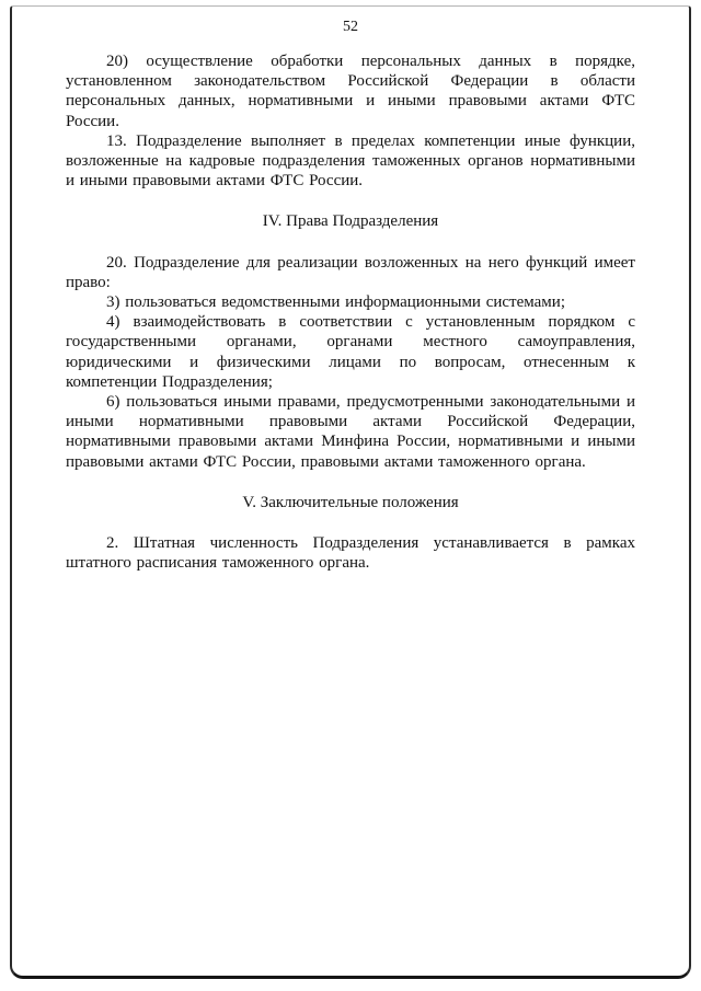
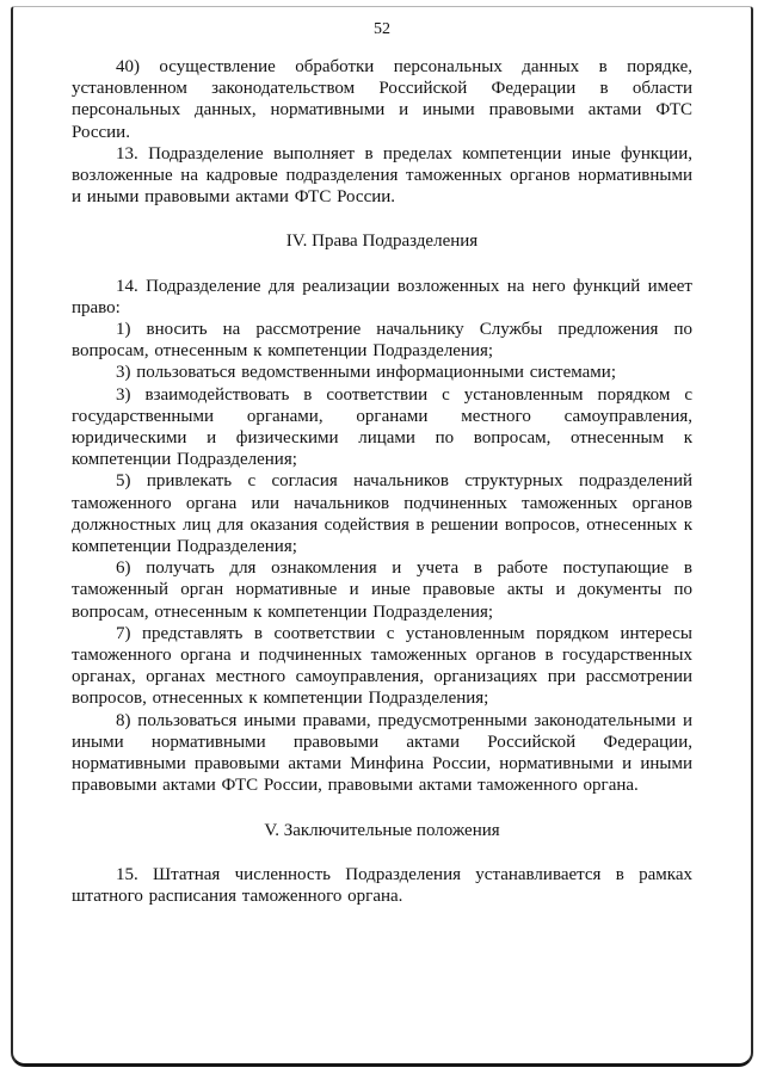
  52
- 20) осуществление обработки персональных данных в порядке, установленном законодательством Российской Федерации в области персональных данных, нормативными и иными правовыми актами ФТС России.
+ 40) осуществление обработки персональных данных в порядке, установленном законодательством Российской Федерации в области персональных данных, нормативными и иными правовыми актами ФТС России.
  13. Подразделение выполняет в пределах компетенции иные функции, возложенные на кадровые подразделения таможенных органов нормативными и иными правовыми актами ФТС России.
  IV. Права Подразделения
- 20. Подразделение для реализации возложенных на него функций имеет право:
+ 14. Подразделение для реализации возложенных на него функций имеет право:
+ 1) вносить на рассмотрение начальнику Службы предложения по вопросам, отнесенным к компетенции Подразделения;
  3) пользоваться ведомственными информационными системами;
- 4) взаимодействовать в соответствии с установленным порядком с государственными органами, органами местного самоуправления, юридическими и физическими лицами по вопросам, отнесенным к компетенции Подразделения;
+ 3) взаимодействовать в соответствии с установленным порядком с государственными органами, органами местного самоуправления, юридическими и физическими лицами по вопросам, отнесенным к компетенции Подразделения;
+ 5) привлекать с согласия начальников структурных подразделений таможенного органа или начальников подчиненных таможенных органов должностных лиц для оказания содействия в решении вопросов, отнесенных к компетенции Подразделения;
+ 6) получать для ознакомления и учета в работе поступающие в таможенный орган нормативные и иные правовые акты и документы по вопросам, отнесенным к компетенции Подразделения;
+ 7) представлять в соответствии с установленным порядком интересы таможенного органа и подчиненных таможенных органов в государственных органах, органах местного самоуправления, организациях при рассмотрении вопросов, отнесенных к компетенции Подразделения;
- 6) пользоваться иными правами, предусмотренными законодательными и иными нормативными правовыми актами Российской Федерации, нормативными правовыми актами Минфина России, нормативными и иными правовыми актами ФТС России, правовыми актами таможенного органа.
+ 8) пользоваться иными правами, предусмотренными законодательными и иными нормативными правовыми актами Российской Федерации, нормативными правовыми актами Минфина России, нормативными и иными правовыми актами ФТС России, правовыми актами таможенного органа.
  V. Заключительные положения
- 2. Штатная численность Подразделения устанавливается в рамках штатного расписания таможенного органа.
+ 15. Штатная численность Подразделения устанавливается в рамках штатного расписания таможенного органа.
